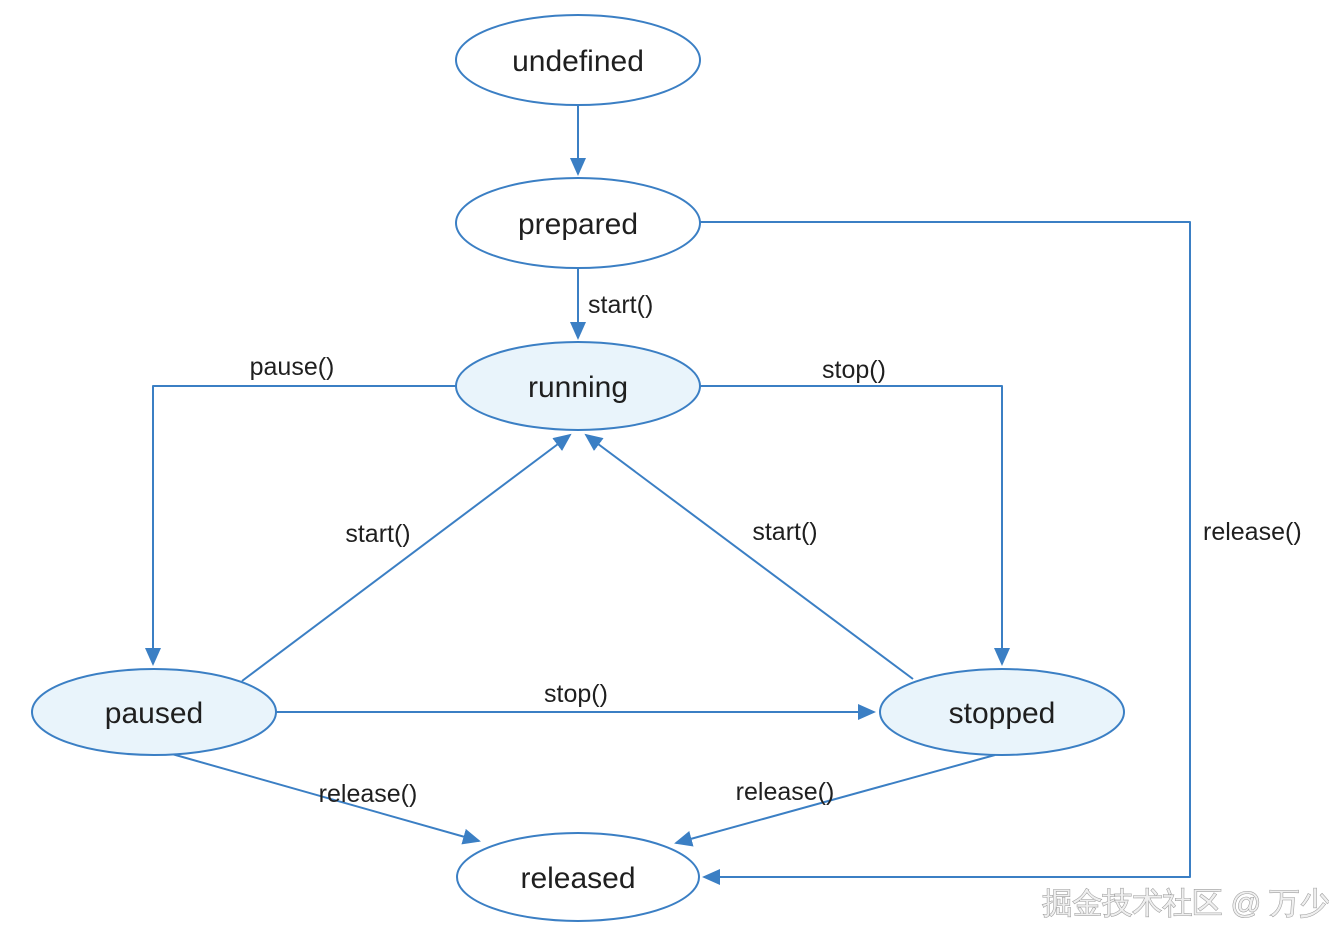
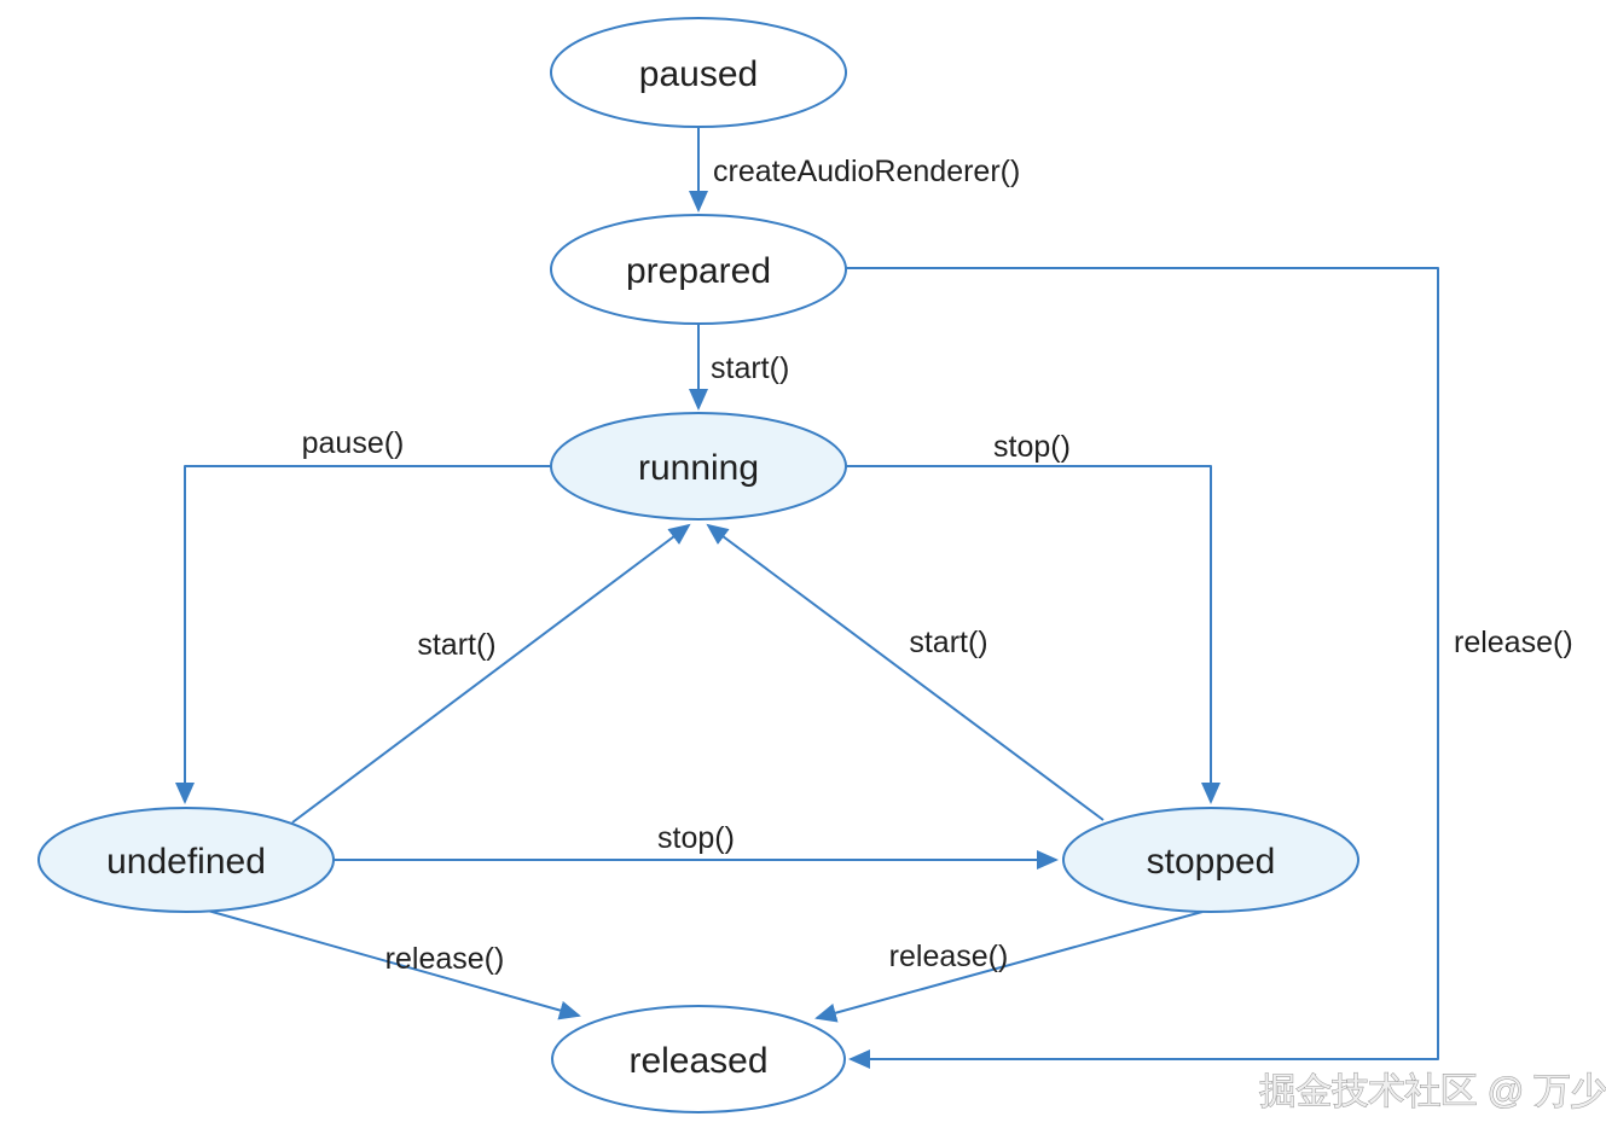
+ createAudioRenderer()
  start()
  pause()
  stop()
  start()
  start()
  stop()
  release()
  release()
  release()
- undefined
+ paused
  prepared
  running
- paused
+ undefined
  stopped
  released
  掘金技术社区 @ 万少
